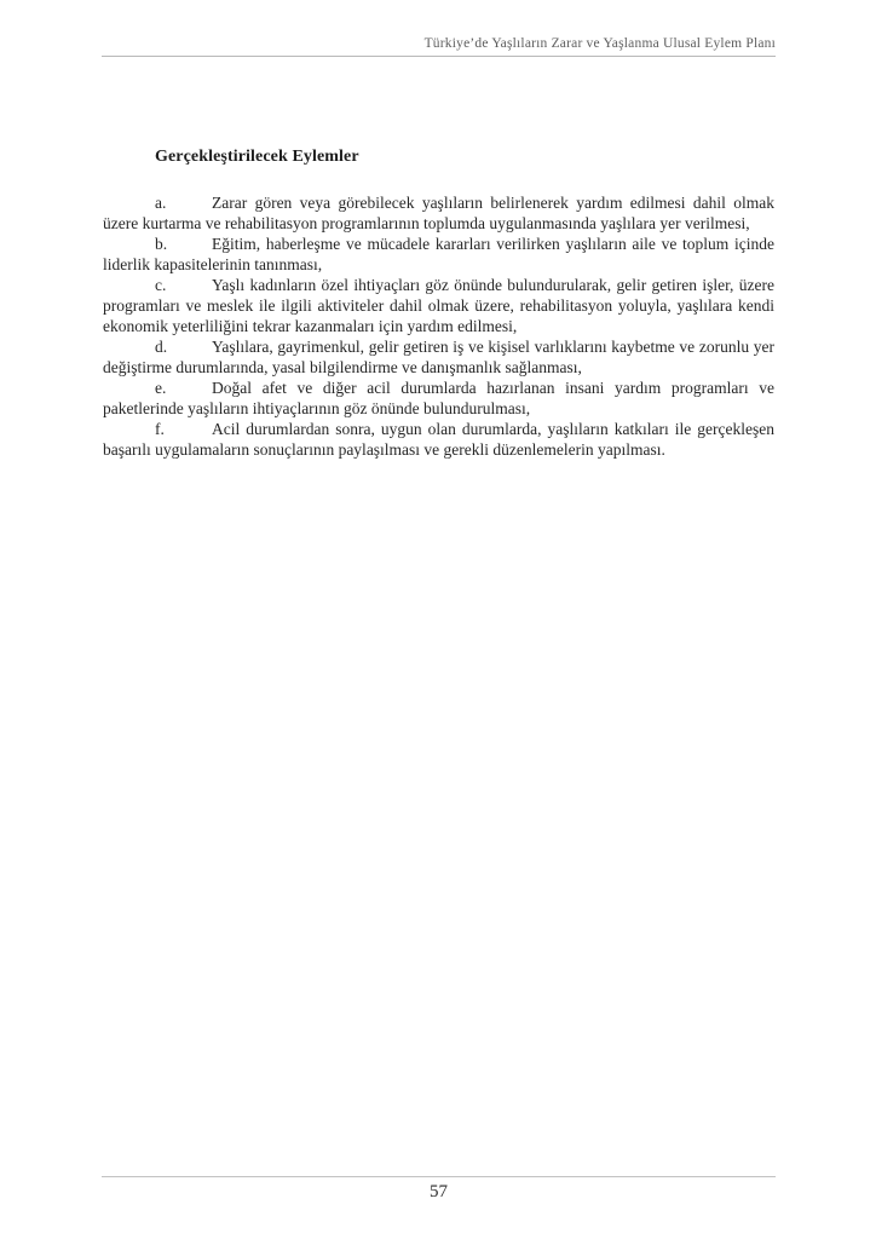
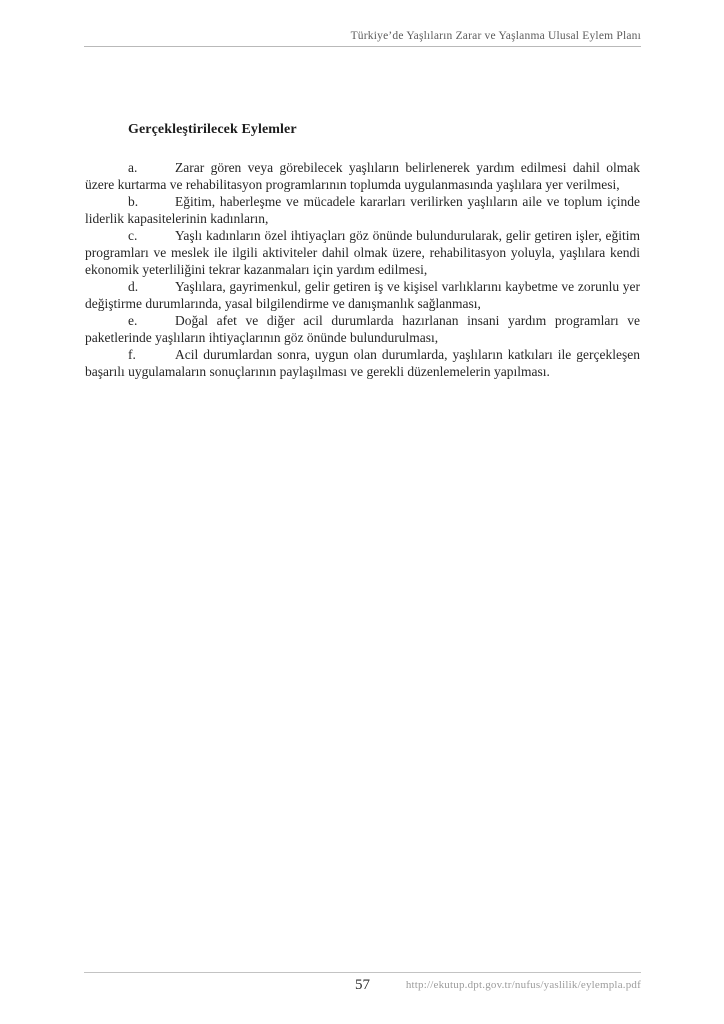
  Türkiye’de Yaşlıların Zarar ve Yaşlanma Ulusal Eylem Planı
  Gerçekleştirilecek Eylemler
  a. Zarar gören veya görebilecek yaşlıların belirlenerek yardım edilmesi dahil olmak üzere kurtarma ve rehabilitasyon programlarının toplumda uygulanmasında yaşlılara yer verilmesi,
- b. Eğitim, haberleşme ve mücadele kararları verilirken yaşlıların aile ve toplum içinde liderlik kapasitelerinin tanınması,
+ b. Eğitim, haberleşme ve mücadele kararları verilirken yaşlıların aile ve toplum içinde liderlik kapasitelerinin kadınların,
- c. Yaşlı kadınların özel ihtiyaçları göz önünde bulundurularak, gelir getiren işler, üzere programları ve meslek ile ilgili aktiviteler dahil olmak üzere, rehabilitasyon yoluyla, yaşlılara kendi ekonomik yeterliliğini tekrar kazanmaları için yardım edilmesi,
+ c. Yaşlı kadınların özel ihtiyaçları göz önünde bulundurularak, gelir getiren işler, eğitim programları ve meslek ile ilgili aktiviteler dahil olmak üzere, rehabilitasyon yoluyla, yaşlılara kendi ekonomik yeterliliğini tekrar kazanmaları için yardım edilmesi,
  d. Yaşlılara, gayrimenkul, gelir getiren iş ve kişisel varlıklarını kaybetme ve zorunlu yer değiştirme durumlarında, yasal bilgilendirme ve danışmanlık sağlanması,
  e. Doğal afet ve diğer acil durumlarda hazırlanan insani yardım programları ve paketlerinde yaşlıların ihtiyaçlarının göz önünde bulundurulması,
  f. Acil durumlardan sonra, uygun olan durumlarda, yaşlıların katkıları ile gerçekleşen başarılı uygulamaların sonuçlarının paylaşılması ve gerekli düzenlemelerin yapılması.
  57
+ http://ekutup.dpt.gov.tr/nufus/yaslilik/eylempla.pdf
